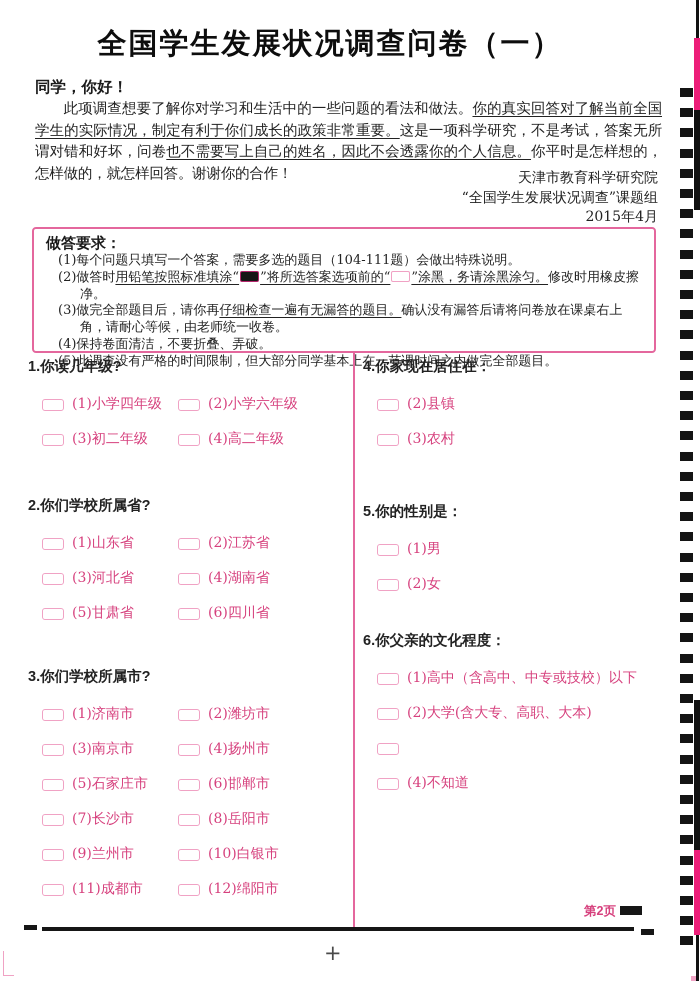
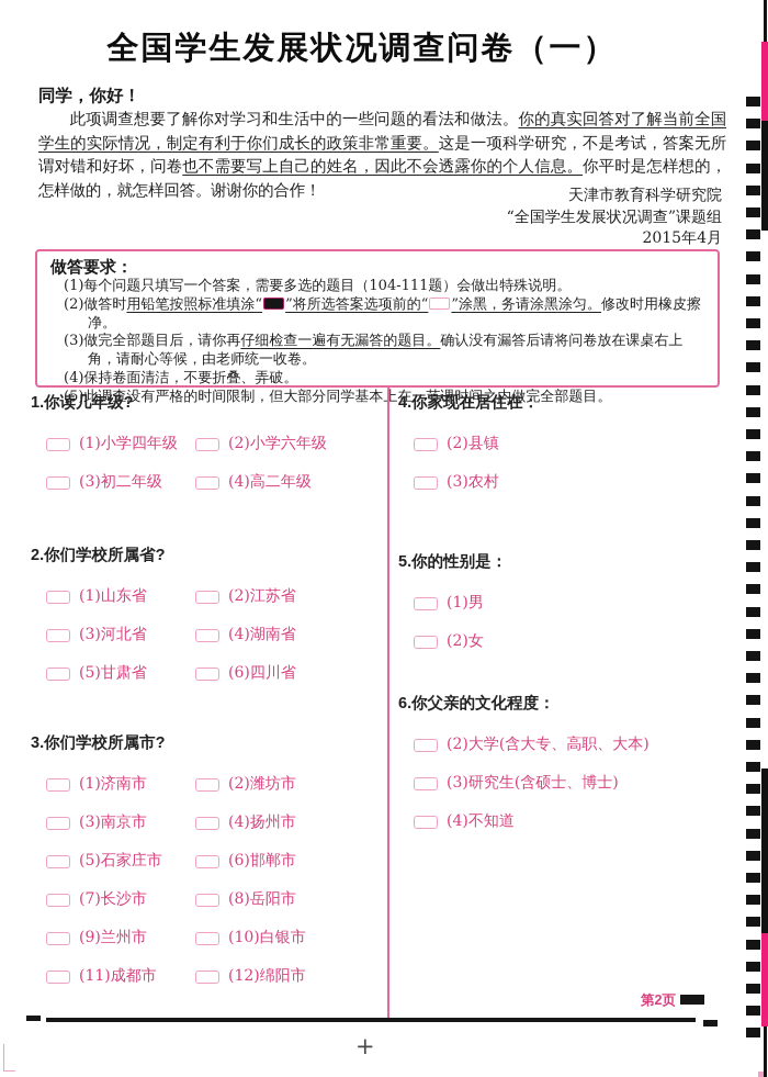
  全国学生发展状况调查问卷（一）
  同学，你好！
  此项调查想要了解你对学习和生活中的一些问题的看法和做法。你的真实回答对了解当前全国学生的实际情况，制定有利于你们成长的政策非常重要。这是一项科学研究，不是考试，答案无所谓对错和好坏，问卷也不需要写上自己的姓名，因此不会透露你的个人信息。你平时是怎样想的，怎样做的，就怎样回答。谢谢你的合作！
  天津市教育科学研究院
  “全国学生发展状况调查”课题组
  2015年4月
  做答要求：
  (1)每个问题只填写一个答案，需要多选的题目（104-111题）会做出特殊说明。
  (2)做答时用铅笔按照标准填涂“ ”将所选答案选项前的“ ”涂黑，务请涂黑涂匀。修改时用橡皮擦净。
  (3)做完全部题目后，请你再仔细检查一遍有无漏答的题目。确认没有漏答后请将问卷放在课桌右上角，请耐心等候，由老师统一收卷。
  (4)保持卷面清洁，不要折叠、弄破。
  (5)此调查没有严格的时间限制，但大部分同学基本上在一节课时间之内做完全部题目。
  1.你读几年级?
  (1)小学四年级
  (2)小学六年级
  (3)初二年级
  (4)高二年级
  2.你们学校所属省?
  (1)山东省
  (2)江苏省
  (3)河北省
  (4)湖南省
  (5)甘肃省
  (6)四川省
  3.你们学校所属市?
  (1)济南市
  (2)潍坊市
  (3)南京市
  (4)扬州市
  (5)石家庄市
  (6)邯郸市
  (7)长沙市
  (8)岳阳市
  (9)兰州市
  (10)白银市
  (11)成都市
  (12)绵阳市
  4.你家现在居住在：
  (2)县镇
  (3)农村
  5.你的性别是：
  (1)男
  (2)女
  6.你父亲的文化程度：
- (1)高中（含高中、中专或技校）以下
  (2)大学(含大专、高职、大本)
+ (3)研究生(含硕士、博士)
  (4)不知道
  第2页
  +
